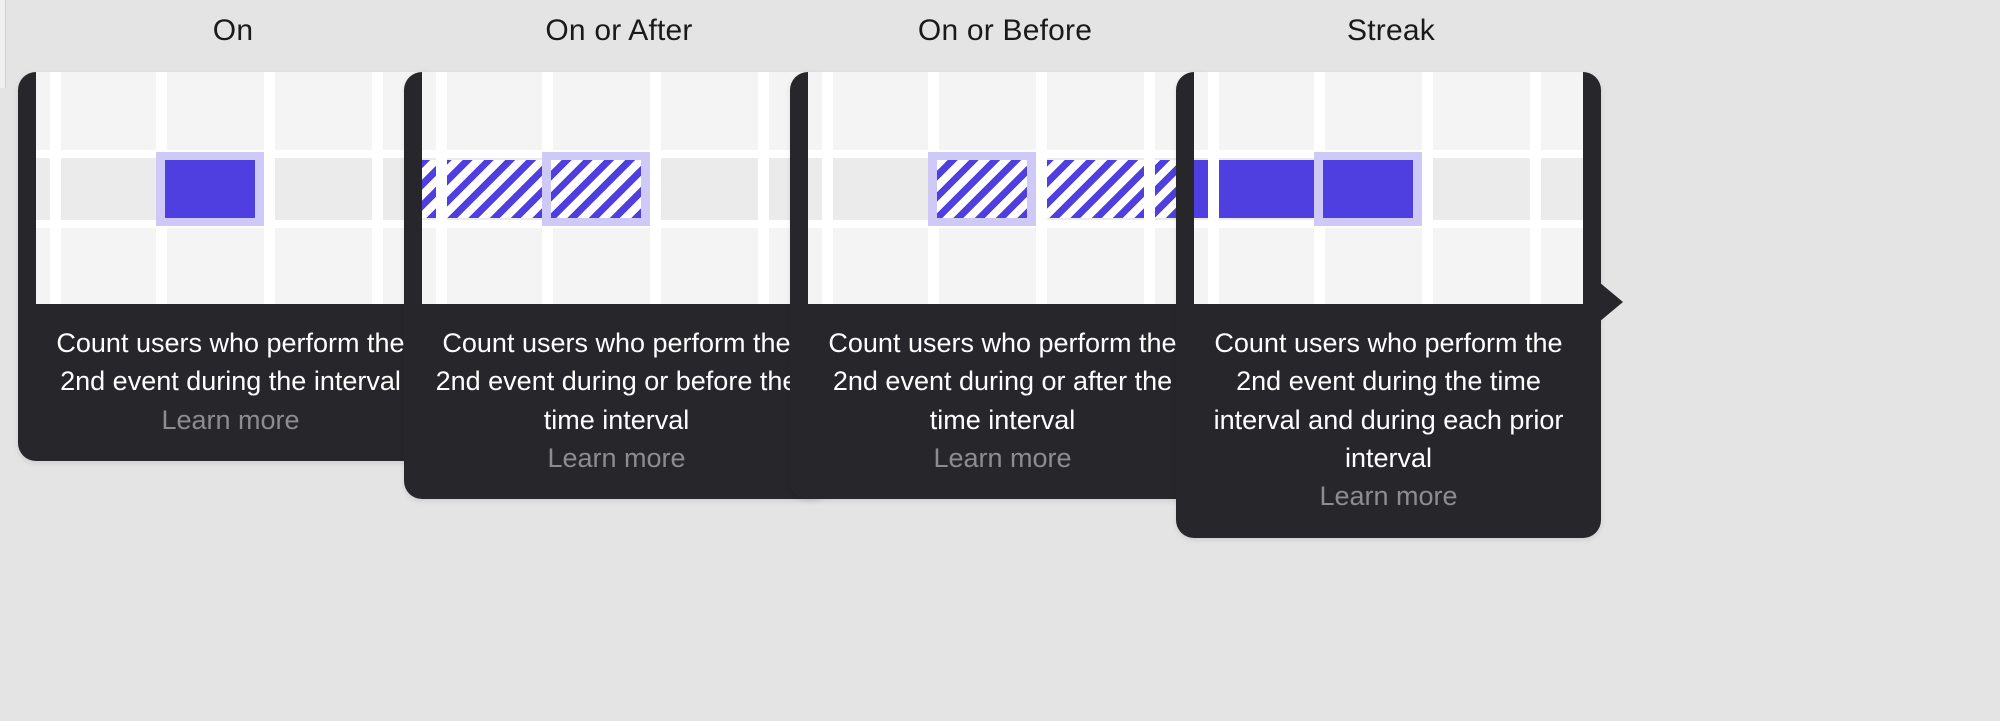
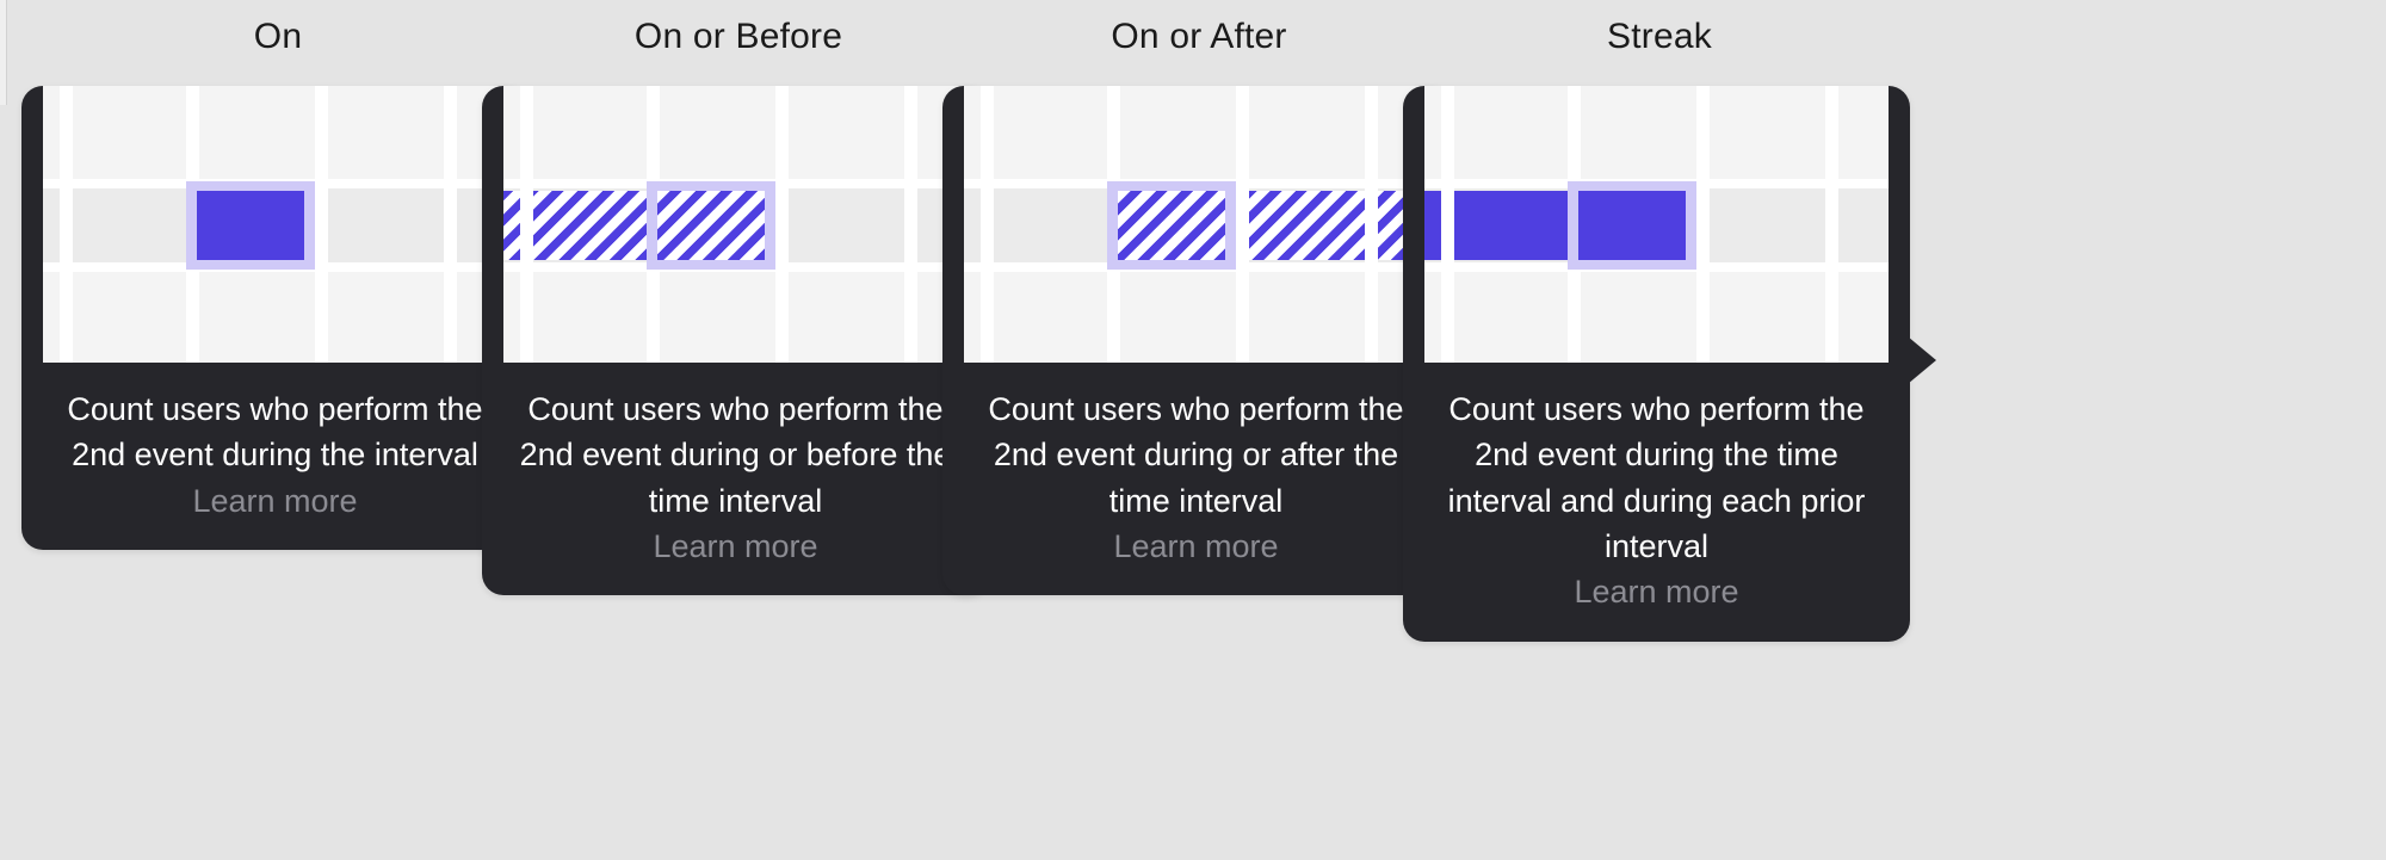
  On
  Count users who perform the 2nd event during the interval
  Learn more
- On or After
+ On or Before
  Count users who perform the 2nd event during or before th time interval
  Learn more
- On or Before
+ On or After
  Count users who perform the 2nd event during or after the time interval
  Learn more
  Streak
  Count users who perform the 2nd event during the time interval and during each prior interval
  Learn more
